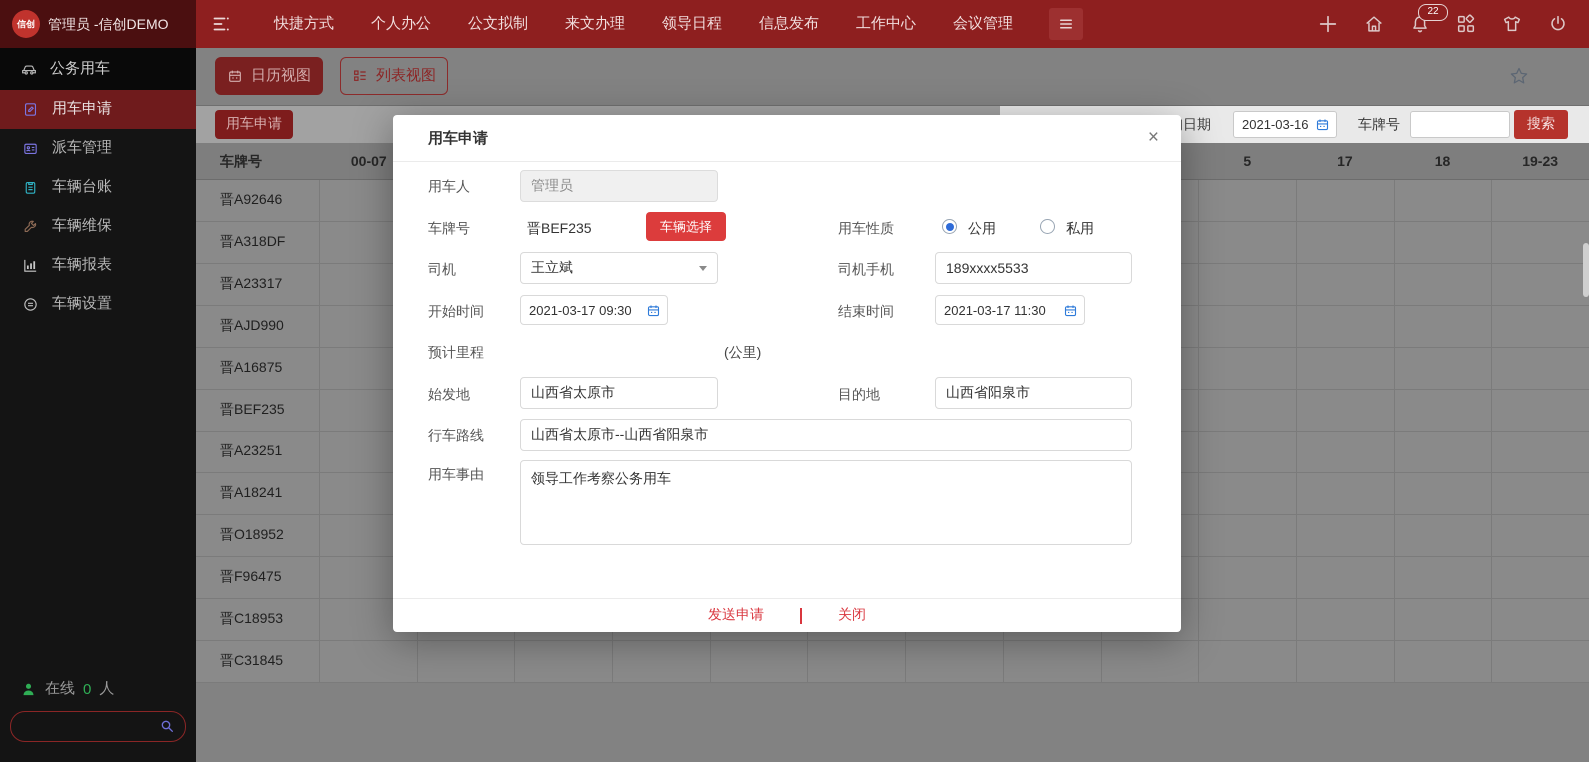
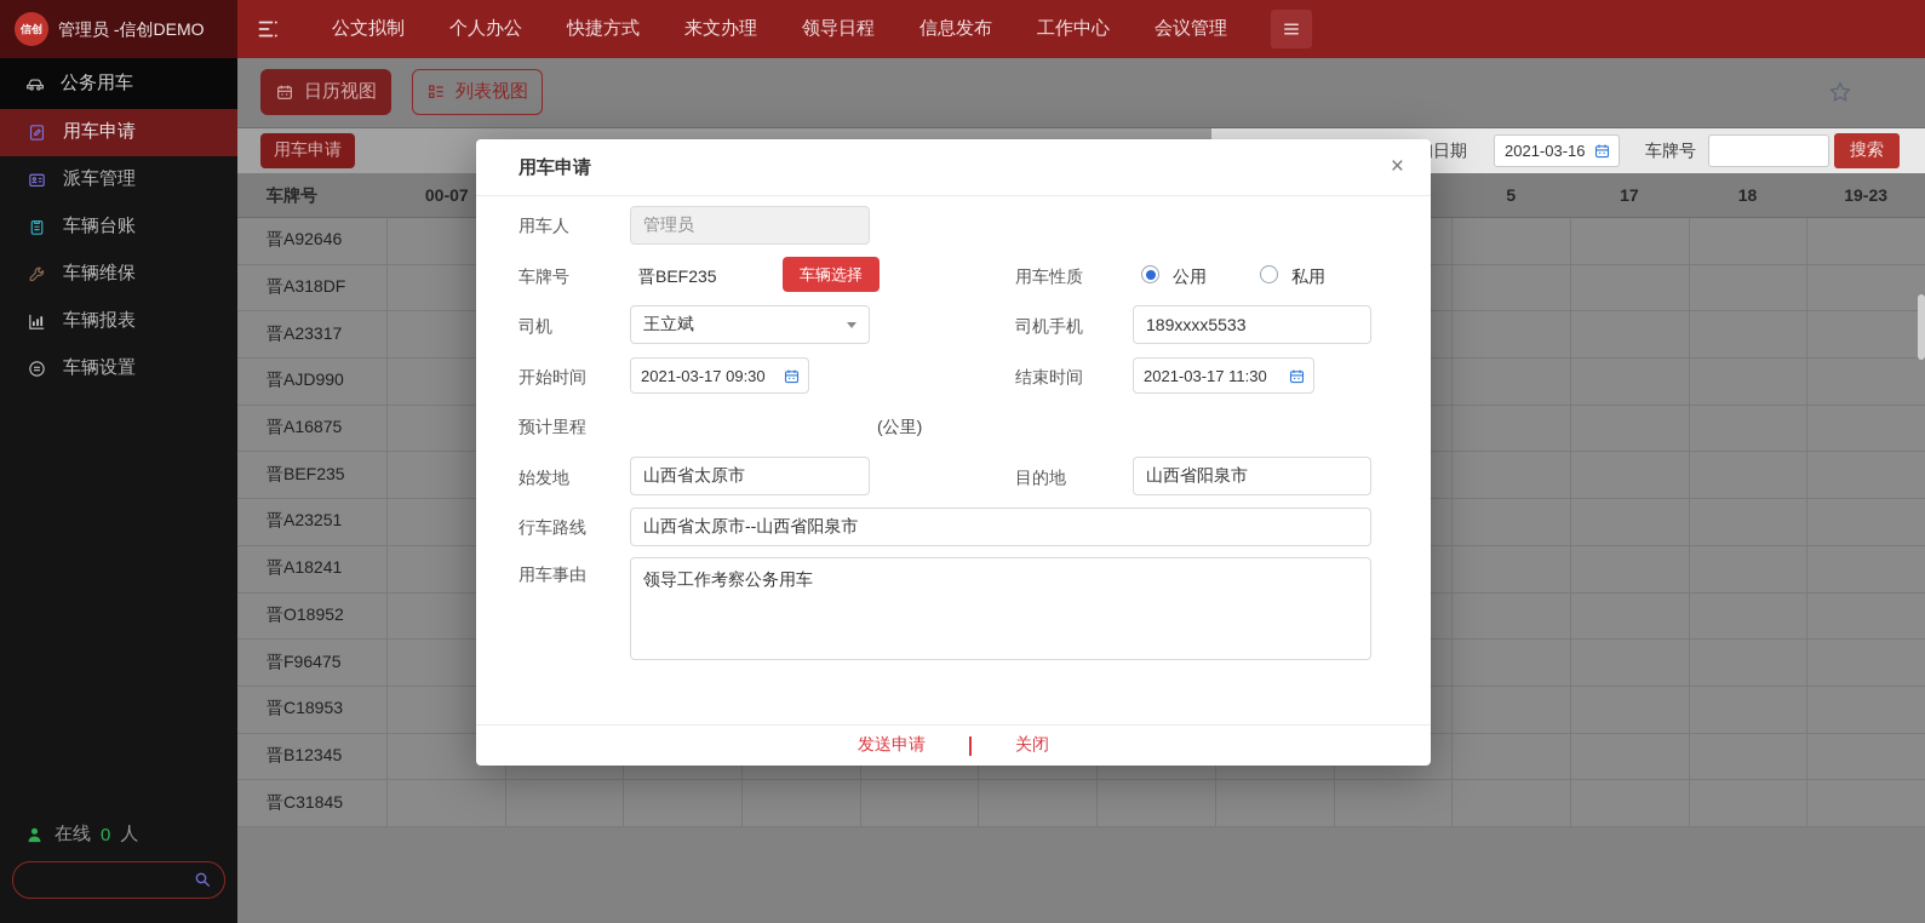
  信创
  管理员 -信创DEMO
- 快捷方式
+ 公文拟制
  个人办公
- 公文拟制
+ 快捷方式
  来文办理
  领导日程
  信息发布
  工作中心
  会议管理
- 22
  公务用车
  用车申请
  派车管理
  车辆台账
  车辆维保
  车辆报表
  车辆设置
  在线
  0
  人
  日历视图
  列表视图
  用车申请
  2021-03-16
  车牌号
  搜索
  车牌号
  00-07
  5
  17
  18
  19-23
  晋A92646
  晋A318DF
  晋A23317
  晋AJD990
  晋A16875
  晋BEF235
  晋A23251
  晋A18241
  晋O18952
  晋F96475
  晋C18953
+ 晋B12345
  晋C31845
  用车申请
  ×
  用车人
  管理员
  车牌号
  晋BEF235
  车辆选择
  用车性质
  公用
  私用
  司机
  王立斌
  司机手机
  189xxxx5533
  开始时间
  2021-03-17 09:30
  结束时间
  2021-03-17 11:30
  预计里程
  (公里)
  始发地
  山西省太原市
  目的地
  山西省阳泉市
  行车路线
  山西省太原市--山西省阳泉市
  用车事由
  领导工作考察公务用车
  发送申请
  关闭
